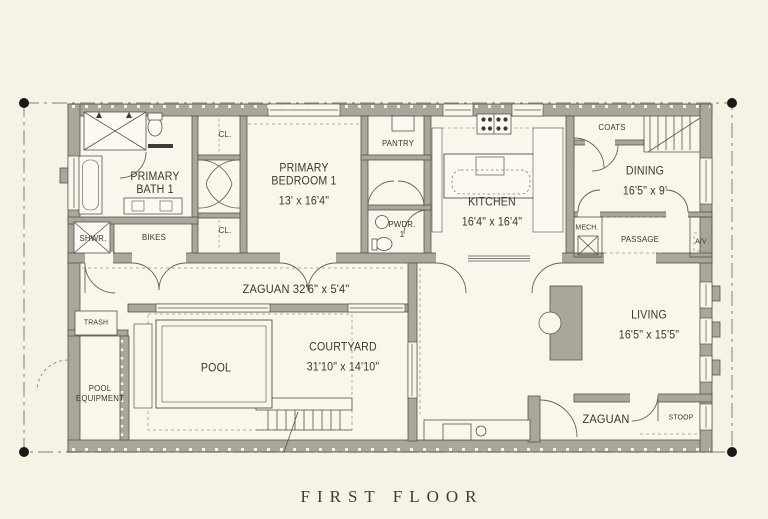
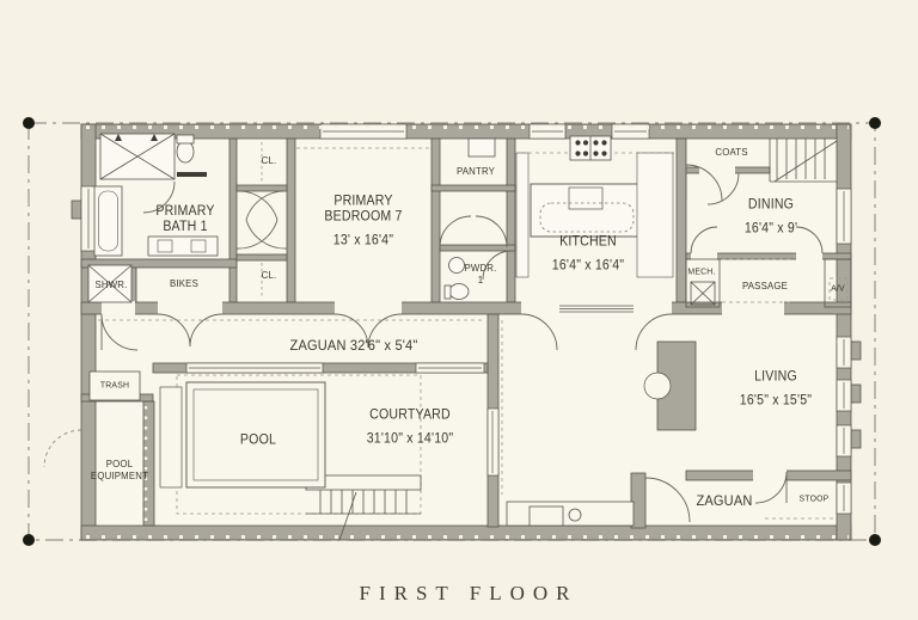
  PRIMARY BATH 1
  SHWR.
  BIKES
  CL.
  CL.
- PRIMARY BEDROOM 1
+ PRIMARY BEDROOM 7
  13' x 16'4"
  PANTRY
  PWDR. 1
  KITCHEN
  16'4" x 16'4"
  MECH.
  COATS
  DINING
- 16'5" x 9'
+ 16'4" x 9'
  PASSAGE
  A/V
  ZAGUAN 32'6" x 5'4"
  TRASH
  POOL EQUIPMENT
  POOL
  COURTYARD
  31'10" x 14'10"
  LIVING
  16'5" x 15'5"
  ZAGUAN
  STOOP
  FIRST FLOOR
